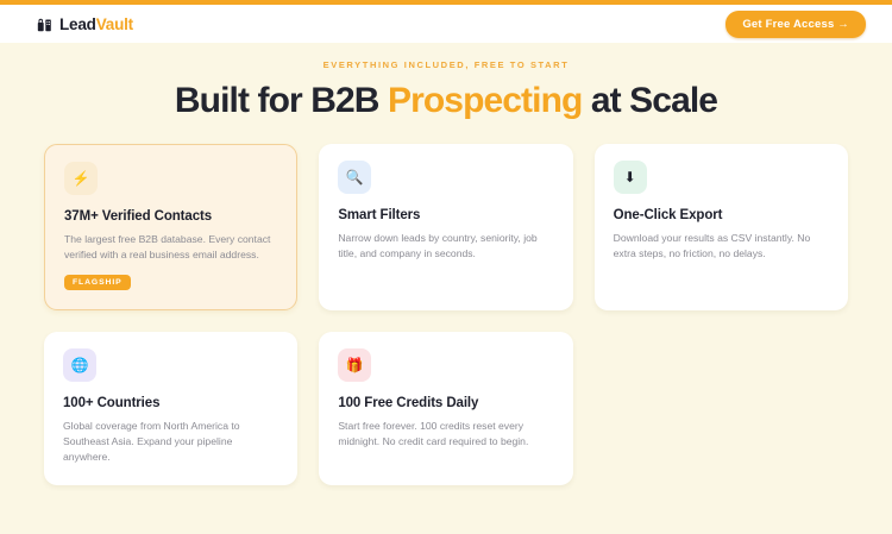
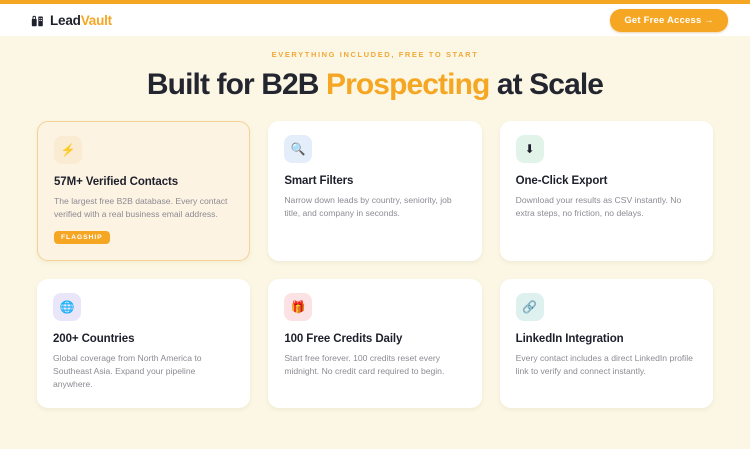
  LeadVault
  Get Free Access →
  EVERYTHING INCLUDED, FREE TO START
  Built for B2B Prospecting at Scale
  ⚡
- 37M+ Verified Contacts
+ 57M+ Verified Contacts
  The largest free B2B database. Every contact verified with a real business email address.
  🔍
  Smart Filters
  Narrow down leads by country, seniority, job title, and company in seconds.
  ⬇
  One-Click Export
  Download your results as CSV instantly. No extra steps, no friction, no delays.
  🌐
- 100+ Countries
+ 200+ Countries
  Global coverage from North America to Southeast Asia. Expand your pipeline anywhere.
  🎁
  100 Free Credits Daily
  Start free forever. 100 credits reset every midnight. No credit card required to begin.
+ 🔗
+ LinkedIn Integration
+ Every contact includes a direct LinkedIn profile link to verify and connect instantly.
